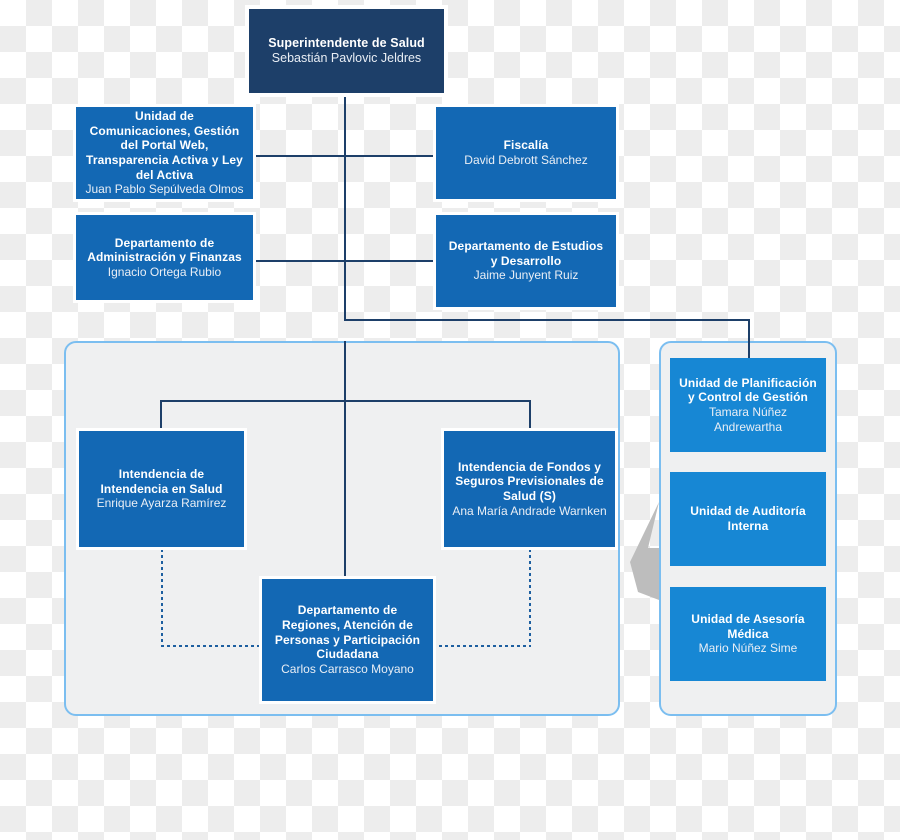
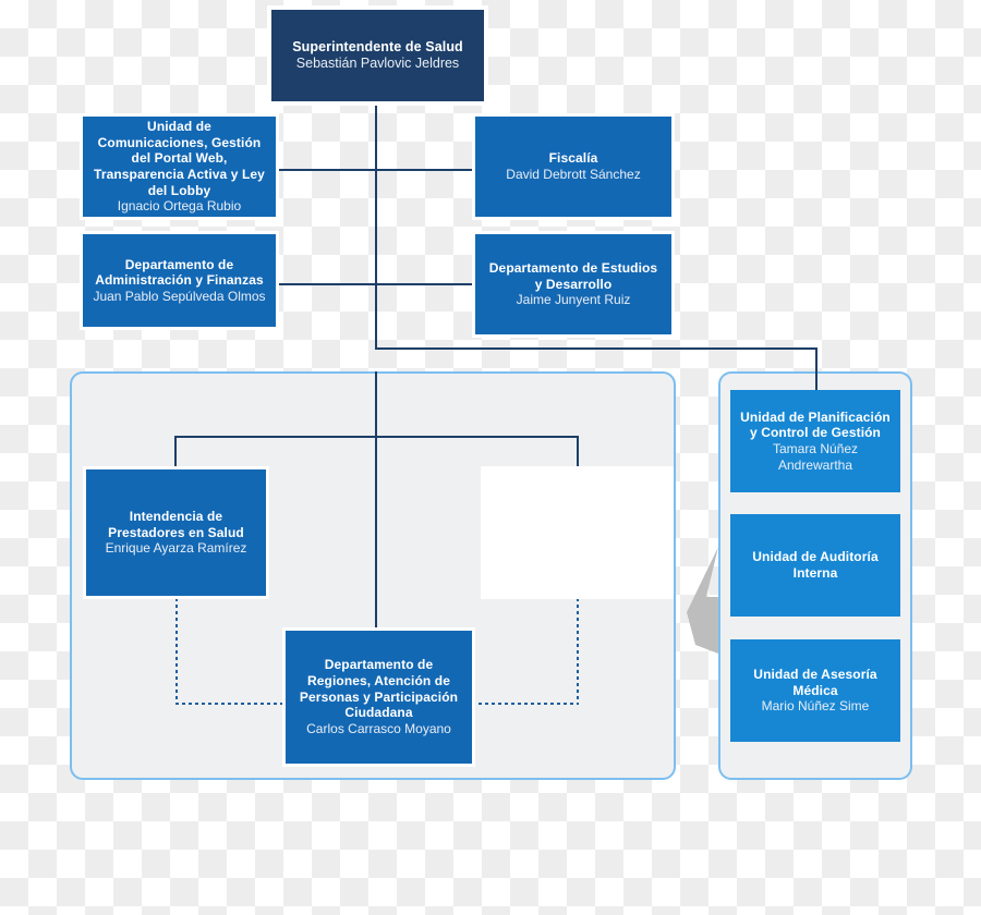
  Superintendente de Salud
  Sebastián Pavlovic Jeldres
- Unidad de Comunicaciones, Gestión del Portal Web, Transparencia Activa y Ley del Activa
+ Unidad de Comunicaciones, Gestión del Portal Web, Transparencia Activa y Ley del Lobby
- Juan Pablo Sepúlveda Olmos
+ Ignacio Ortega Rubio
  Departamento de Administración y Finanzas
- Ignacio Ortega Rubio
+ Juan Pablo Sepúlveda Olmos
  Fiscalía
  David Debrott Sánchez
  Departamento de Estudios y Desarrollo
  Jaime Junyent Ruiz
- Intendencia de Intendencia en Salud
+ Intendencia de Prestadores en Salud
  Enrique Ayarza Ramírez
- Intendencia de Fondos y Seguros Previsionales de Salud (S)
- Ana María Andrade Warnken
  Departamento de Regiones, Atención de Personas y Participación Ciudadana
  Carlos Carrasco Moyano
  Unidad de Planificación y Control de Gestión
  Tamara Núñez Andrewartha
  Unidad de Auditoría Interna
  Unidad de Asesoría Médica
  Mario Núñez Sime
